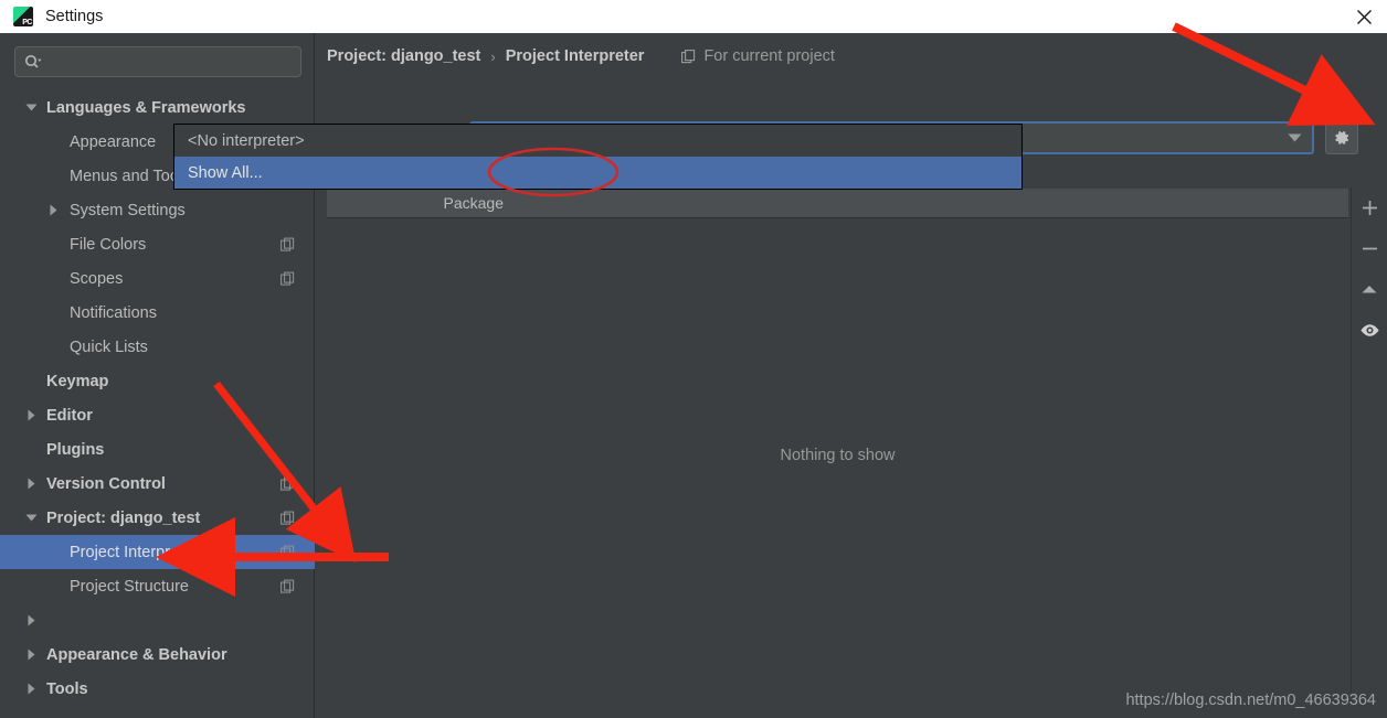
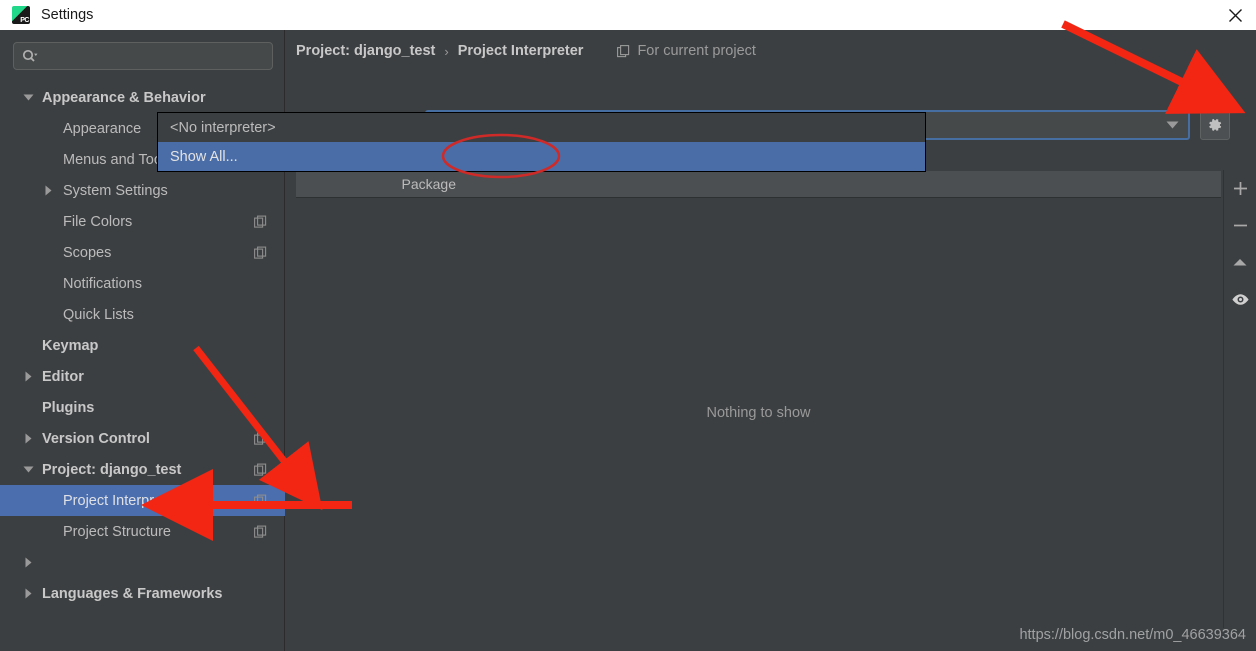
  Settings
- Languages & Frameworks
+ Appearance & Behavior
  Appearance
  System Settings
  File Colors
  Scopes
  Notifications
  Quick Lists
  Keymap
  Editor
  Plugins
  Version Control
  Project: django_test
  Project Interpreter
  Project Structure
- Appearance & Behavior
+ Languages & Frameworks
- Tools
  Project: django_test
  ›
  Project Interpreter
  For current project
  Package
  Nothing to show
  https://blog.csdn.net/m0_46639364
  <No interpreter>
  Show All...
